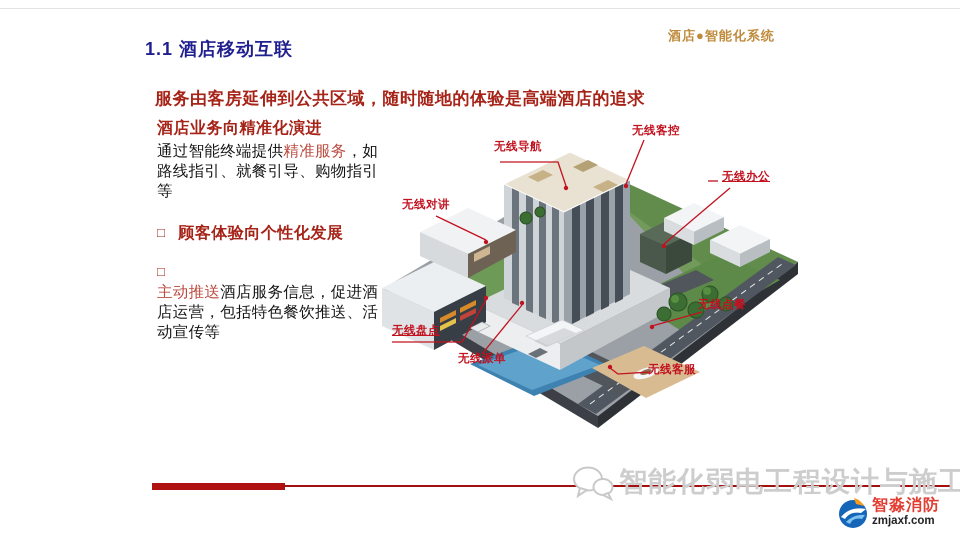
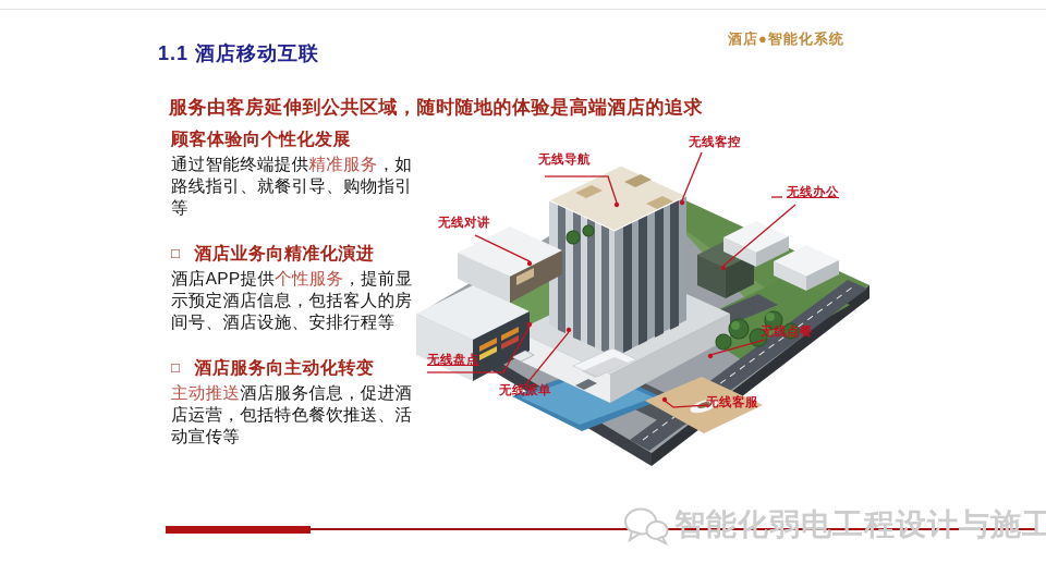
  酒店●智能化系统
  1.1 酒店移动互联
  服务由客房延伸到公共区域，随时随地的体验是高端酒店的追求
- 酒店业务向精准化演进
+ 顾客体验向个性化发展
  通过智能终端提供精准服务，如路线指引、就餐引导、购物指引等
  □
- 顾客体验向个性化发展
+ 酒店业务向精准化演进
+ 酒店APP提供个性服务，提前显示预定酒店信息，包括客人的房间号、酒店设施、安排行程等
  □
+ 酒店服务向主动化转变
  主动推送酒店服务信息，促进酒店运营，包括特色餐饮推送、活动宣传等
  无线导航
  无线客控
  无线办公
  无线对讲
  无线盘点
  无线派单
  无线点餐
  无线客服
  智能化弱电工程设计与施工
- 智淼消防
- zmjaxf.com
